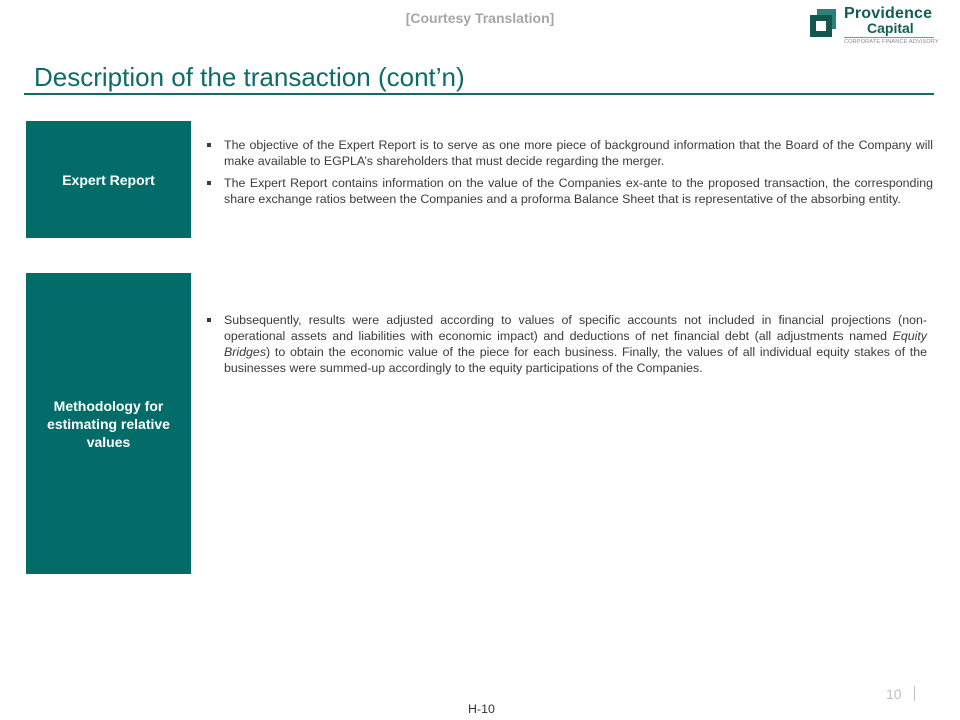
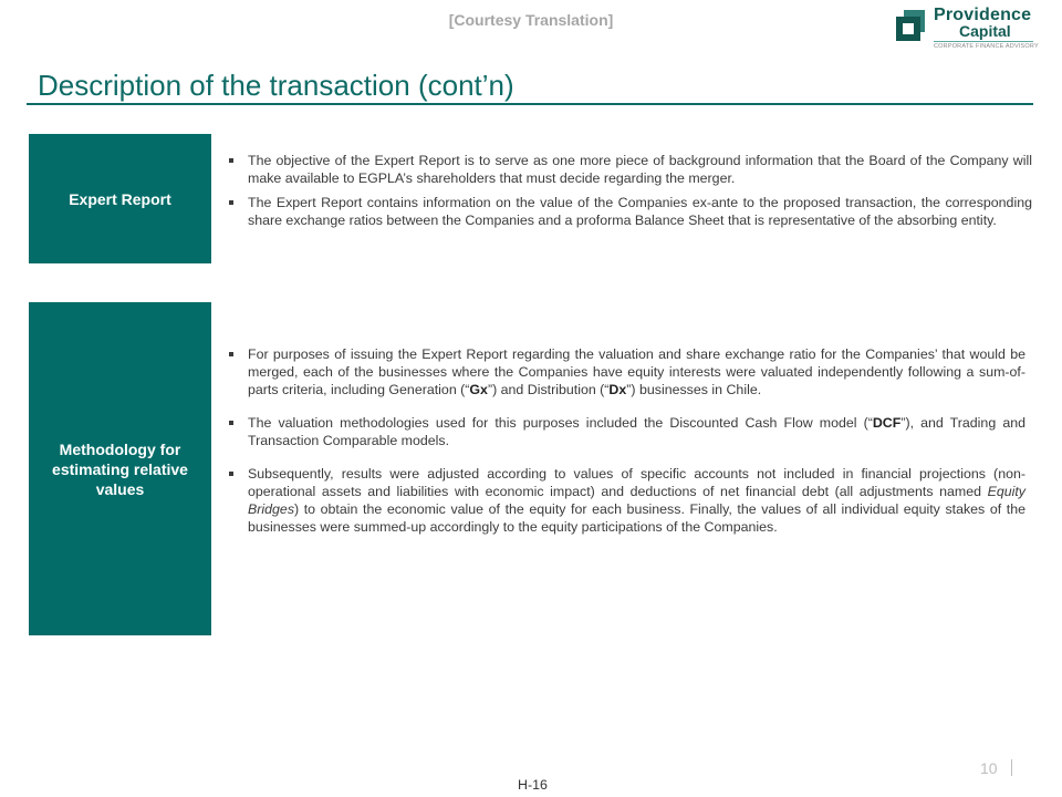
  [Courtesy Translation]
  Providence
  Capital
  Description of the transaction (cont’n)
  Expert Report
  The objective of the Expert Report is to serve as one more piece of background information that the Board of the Company will make available to EGPLA’s shareholders that must decide regarding the merger.
  The Expert Report contains information on the value of the Companies ex-ante to the proposed transaction, the corresponding share exchange ratios between the Companies and a proforma Balance Sheet that is representative of the absorbing entity.
  Methodology for estimating relative values
+ For purposes of issuing the Expert Report regarding the valuation and share exchange ratio for the Companies’ that would be merged, each of the businesses where the Companies have equity interests were valuated independently following a sum-of-parts criteria, including Generation (“Gx”) and Distribution (“Dx”) businesses in Chile.
+ The valuation methodologies used for this purposes included the Discounted Cash Flow model (“DCF”), and Trading and Transaction Comparable models.
- Subsequently, results were adjusted according to values of specific accounts not included in financial projections (non-operational assets and liabilities with economic impact) and deductions of net financial debt (all adjustments named Equity Bridges) to obtain the economic value of the piece for each business. Finally, the values of all individual equity stakes of the businesses were summed-up accordingly to the equity participations of the Companies.
+ Subsequently, results were adjusted according to values of specific accounts not included in financial projections (non-operational assets and liabilities with economic impact) and deductions of net financial debt (all adjustments named Equity Bridges) to obtain the economic value of the equity for each business. Finally, the values of all individual equity stakes of the businesses were summed-up accordingly to the equity participations of the Companies.
  10
- H-10
+ H-16
